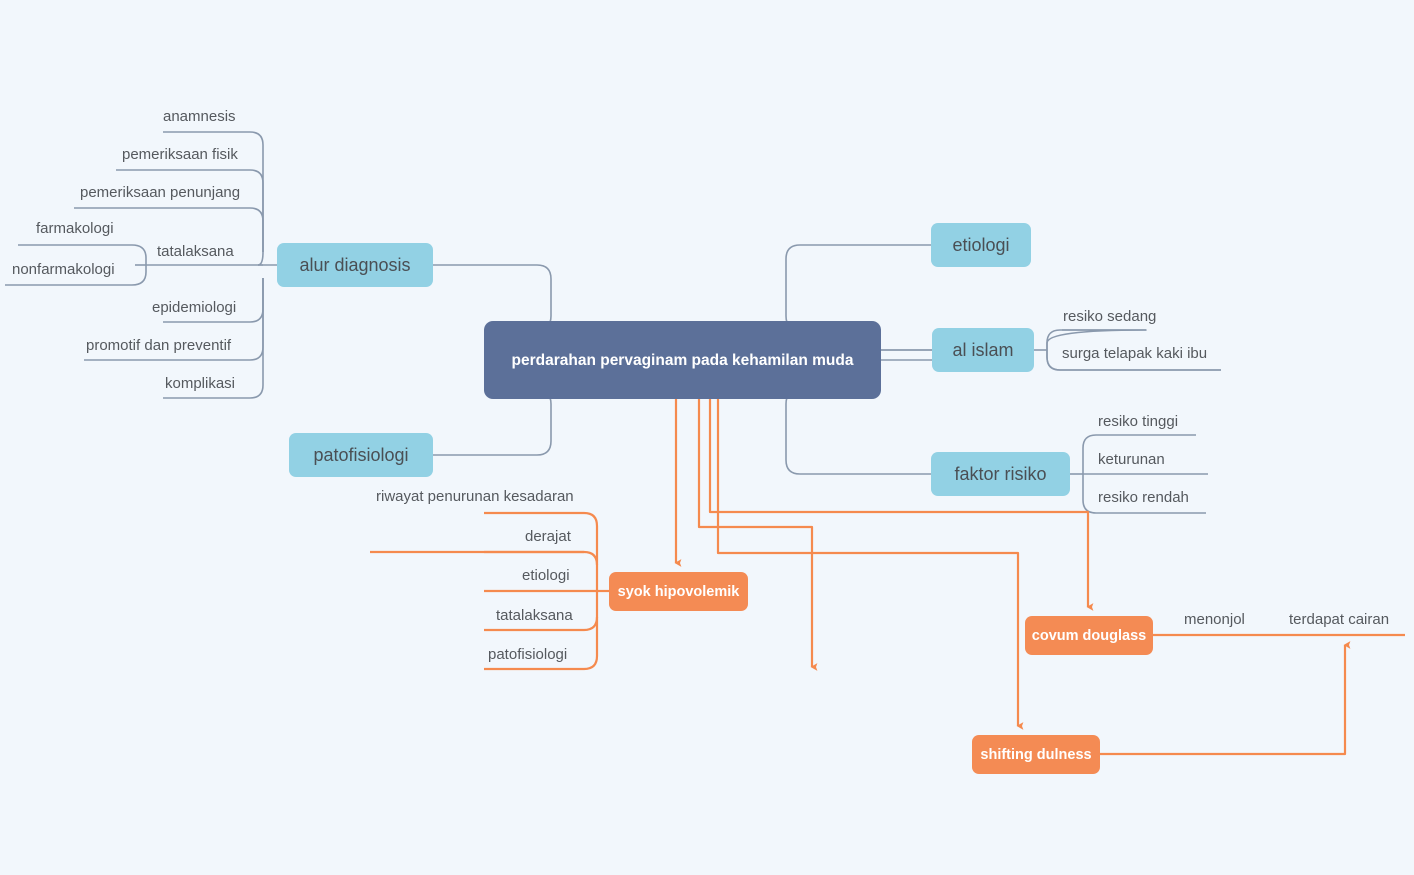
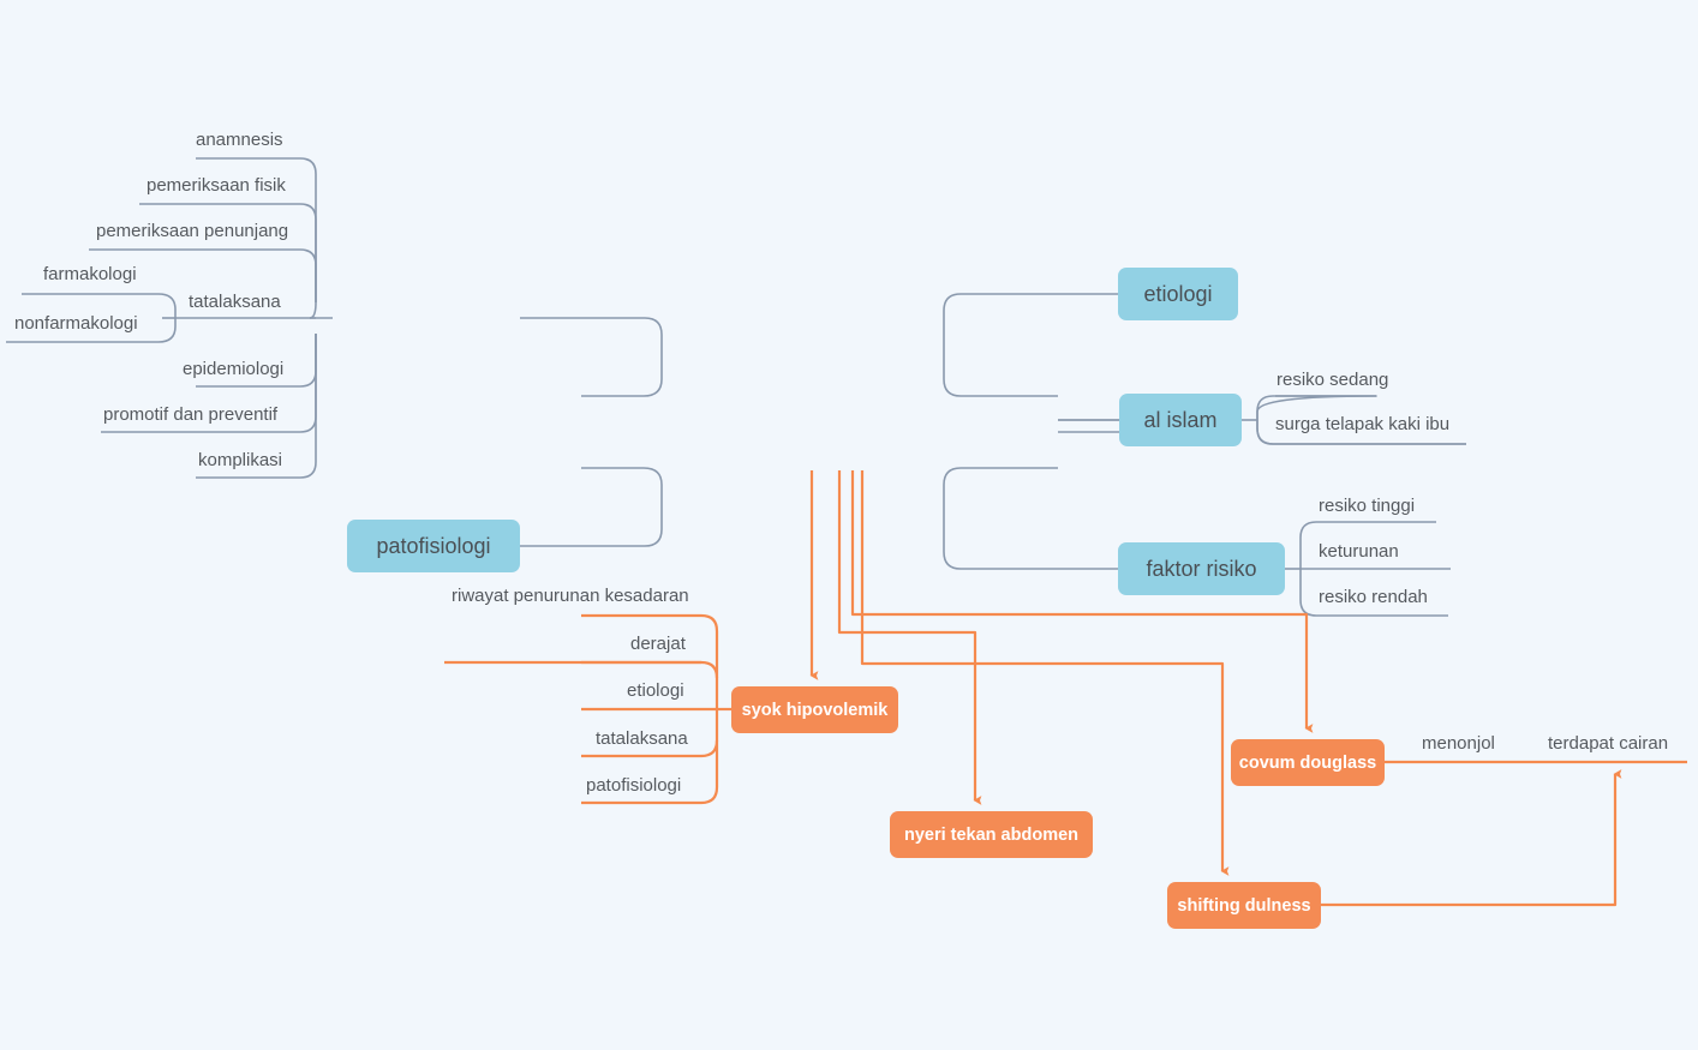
- perdarahan pervaginam pada kehamilan muda
- alur diagnosis
  patofisiologi
  anamnesis
  pemeriksaan fisik
  pemeriksaan penunjang
  tatalaksana
  farmakologi
  nonfarmakologi
  epidemiologi
  promotif dan preventif
  komplikasi
  etiologi
  al islam
  faktor risiko
  resiko sedang
  surga telapak kaki ibu
  resiko tinggi
  keturunan
  resiko rendah
  syok hipovolemik
+ nyeri tekan abdomen
  covum douglass
  shifting dulness
  riwayat penurunan kesadaran
  derajat
  etiologi
  tatalaksana
  patofisiologi
  menonjol
  terdapat cairan
